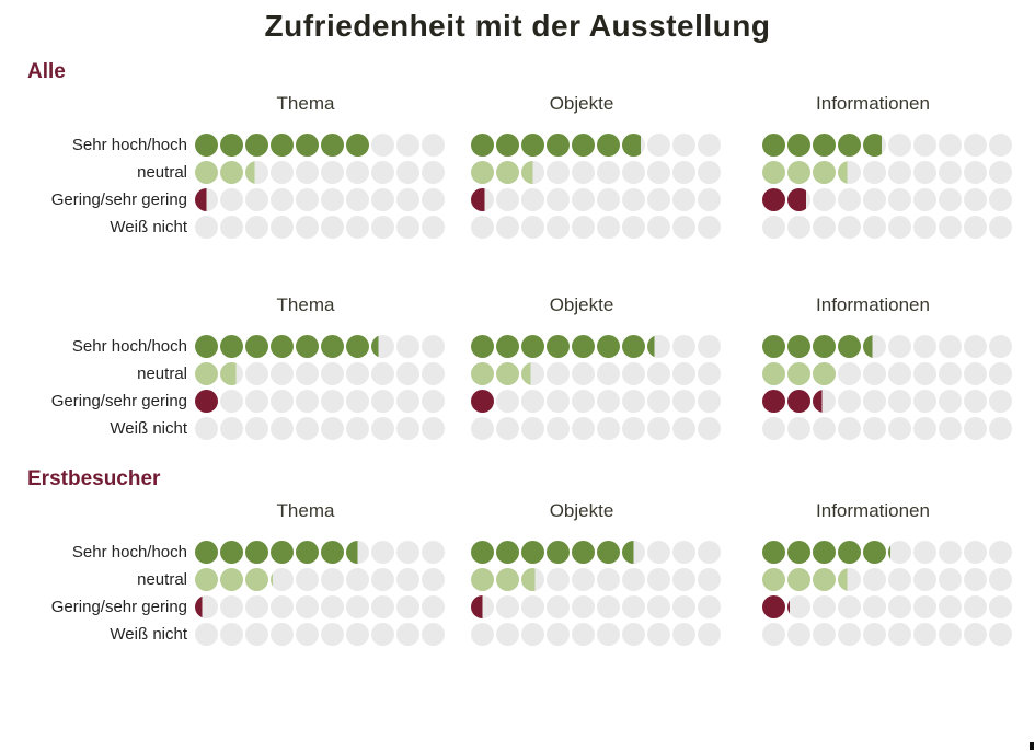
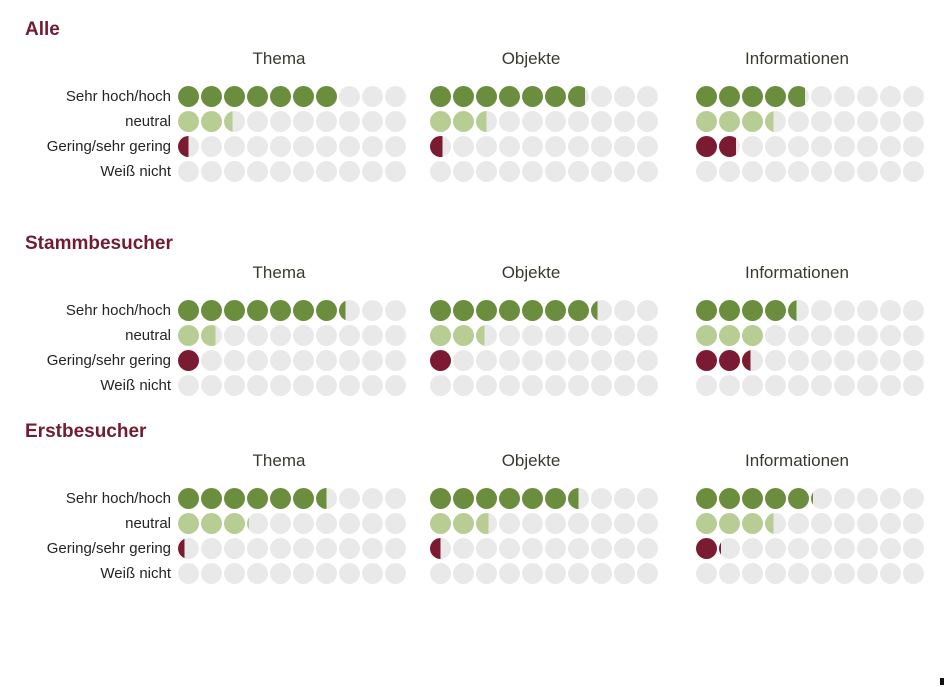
- Zufriedenheit mit der Ausstellung
  Alle
  Thema
  Objekte
  Informationen
  Sehr hoch/hoch
  neutral
  Gering/sehr gering
  Weiß nicht
+ Stammbesucher
  Thema
  Objekte
  Informationen
  Sehr hoch/hoch
  neutral
  Gering/sehr gering
  Weiß nicht
  Erstbesucher
  Thema
  Objekte
  Informationen
  Sehr hoch/hoch
  neutral
  Gering/sehr gering
  Weiß nicht
